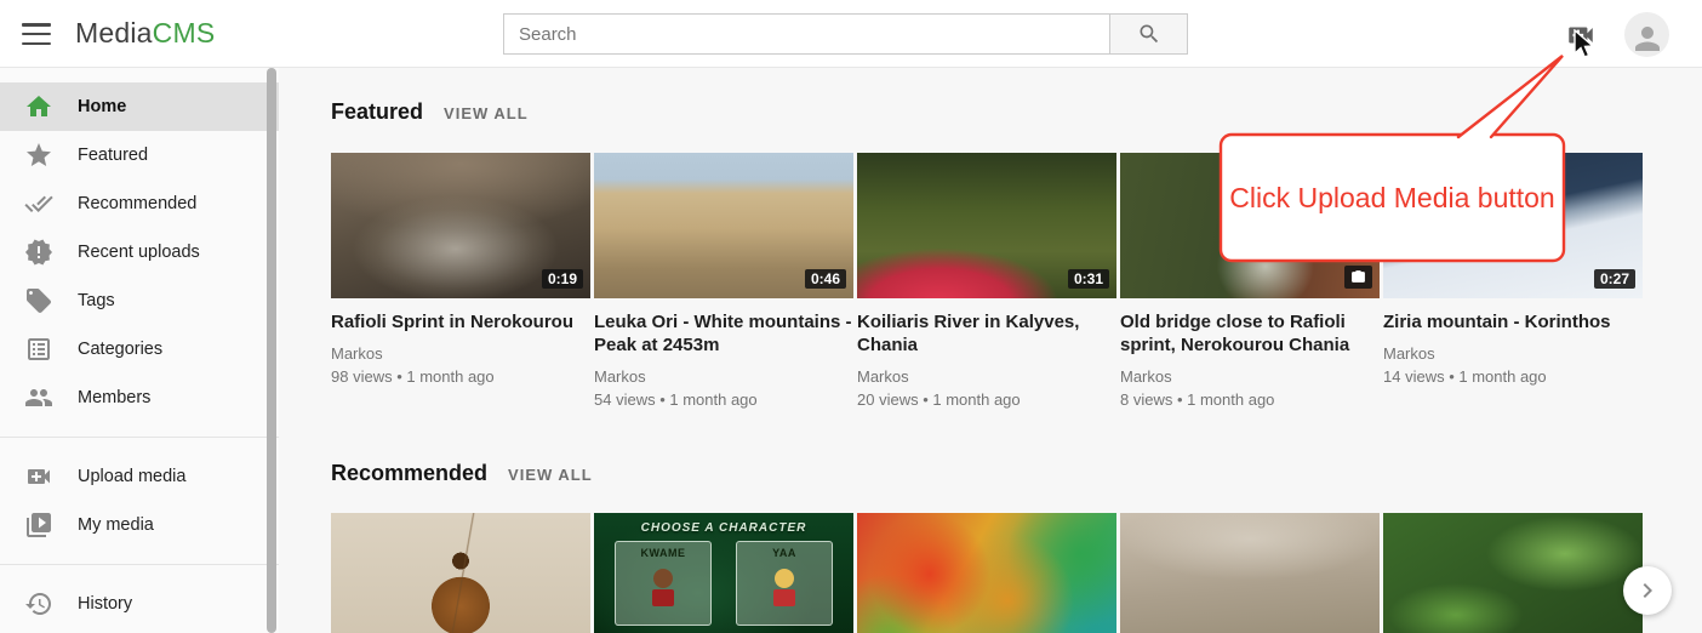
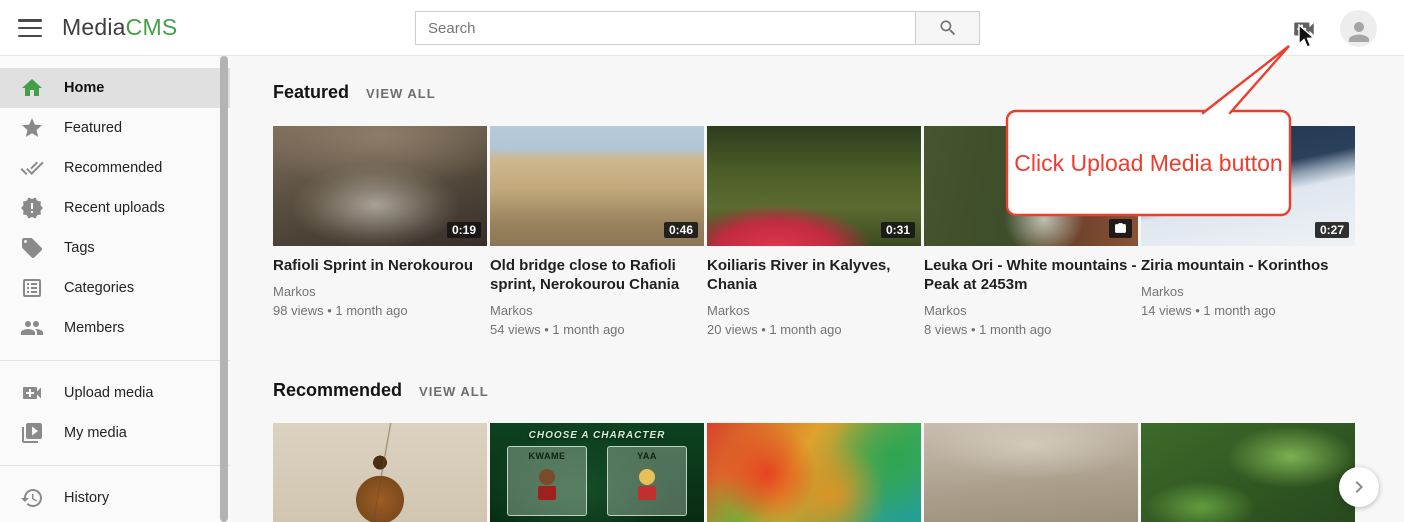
  MediaCMS
  Search
  Home
  Featured
  Recommended
  Recent uploads
  Tags
  Categories
  Members
  Upload media
  My media
  History
  Featured
  VIEW ALL
  0:19
  Rafioli Sprint in Nerokourou
  Markos
  98 views • 1 month ago
  0:46
- Leuka Ori - White mountains - Peak at 2453m
+ Old bridge close to Rafioli sprint, Nerokourou Chania
  Markos
  54 views • 1 month ago
  0:31
  Koiliaris River in Kalyves, Chania
  Markos
  20 views • 1 month ago
- Old bridge close to Rafioli sprint, Nerokourou Chania
+ Leuka Ori - White mountains - Peak at 2453m
  Markos
  8 views • 1 month ago
  0:27
  Ziria mountain - Korinthos
  Markos
  14 views • 1 month ago
  Recommended
  VIEW ALL
  CHOOSE A CHARACTER
  KWAME
  YAA
  Click Upload Media button
